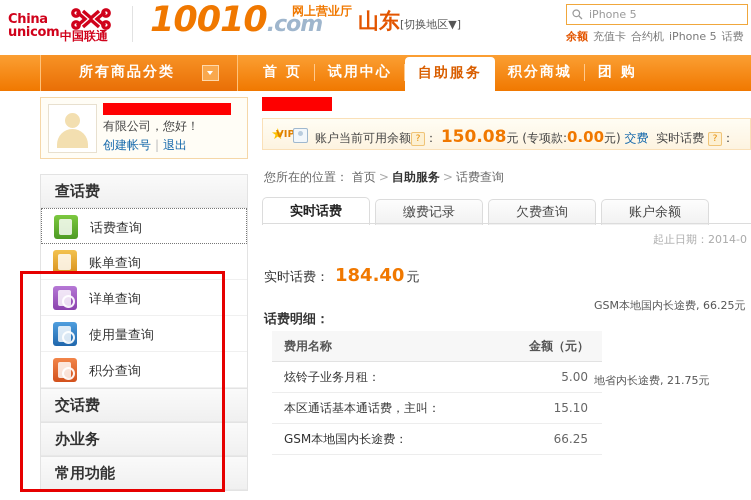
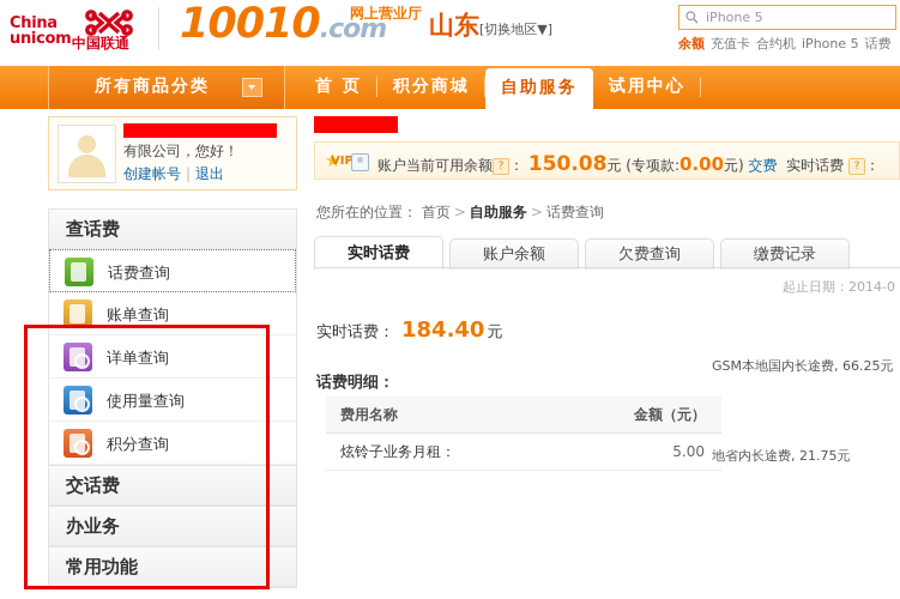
  China
  unicom
  中国联通
  10010.com
  网上营业厅
  山东[切换地区▼]
  iPhone 5
  余额 充值卡 合约机 iPhone 5 话费
  所有商品分类
  首 页
- 试用中心
+ 积分商城
  自助服务
- 积分商城
+ 试用中心
- 团 购
  有限公司，您好！
  创建帐号 | 退出
  查话费
  话费查询
  账单查询
  详单查询
  使用量查询
  积分查询
  交话费
  办业务
  常用功能
  ★
  VIP
  账户当前可用余额 ? ： 150.08元 (专项款:0.00元) 交费 实时话费 ? ：
  您所在的位置： 首页 > 自助服务 > 话费查询
  实时话费
- 缴费记录
+ 账户余额
  欠费查询
- 账户余额
+ 缴费记录
  起止日期：2014-0
  实时话费： 184.40 元
  话费明细：
  费用名称
  金额（元）
  炫铃子业务月租：
  5.00
- 本区通话基本通话费，主叫：
- 15.10
- GSM本地国内长途费：
- 66.25
  GSM本地国内长途费, 66.25元
  地省内长途费, 21.75元
